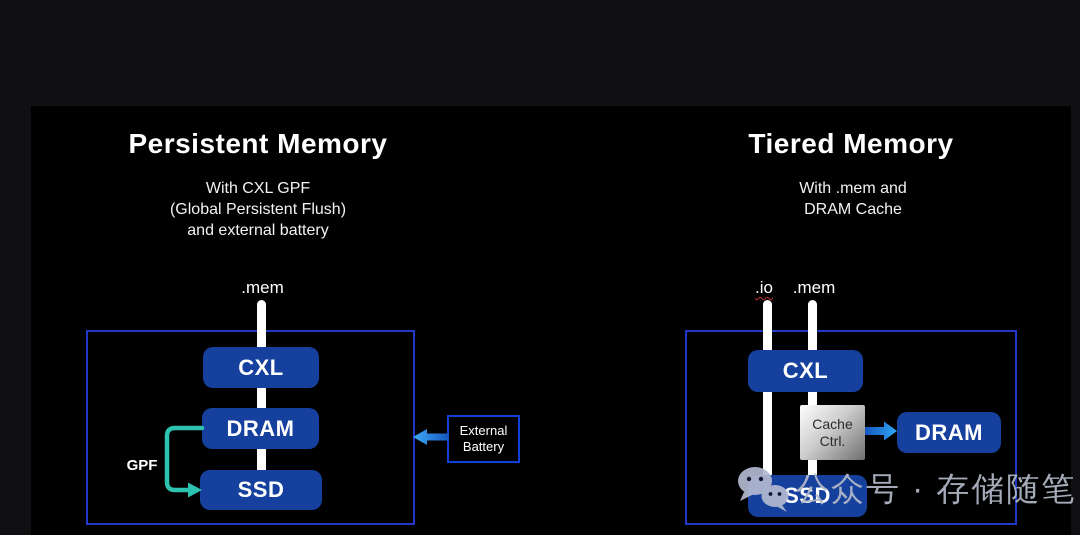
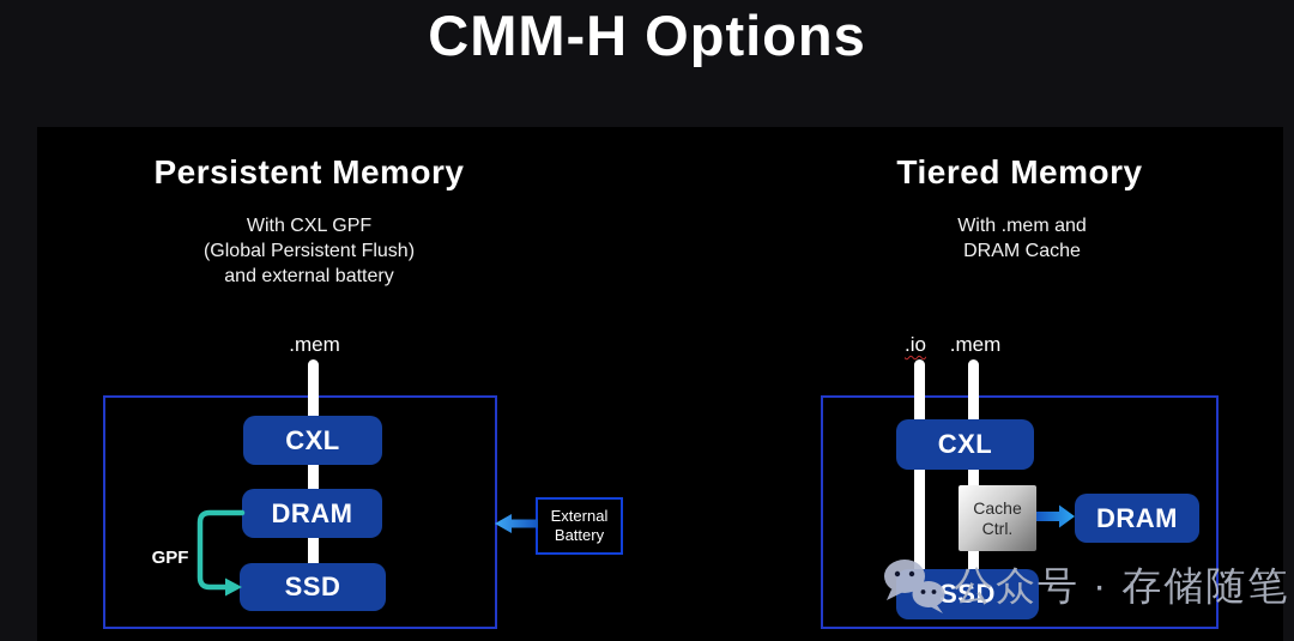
+ CMM-H Options
  Persistent Memory
  With CXL GPF
  (Global Persistent Flush)
  and external battery
  .mem
  CXL
  DRAM
  SSD
  GPF
  External
  Battery
  Tiered Memory
  With .mem and
  DRAM Cache
  .io
  .mem
  CXL
  Cache
  Ctrl.
  DRAM
  SSD
  公众号 · 存储随笔
